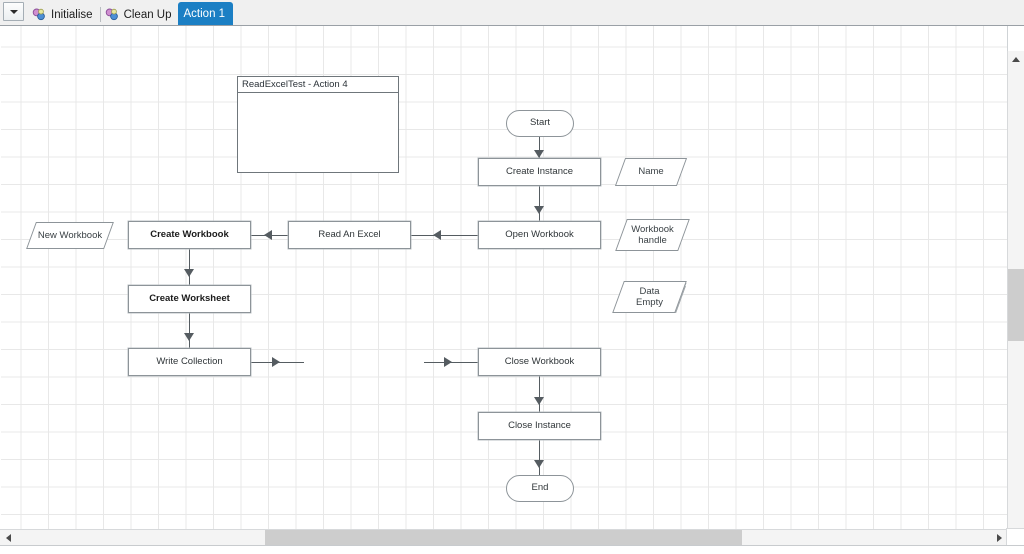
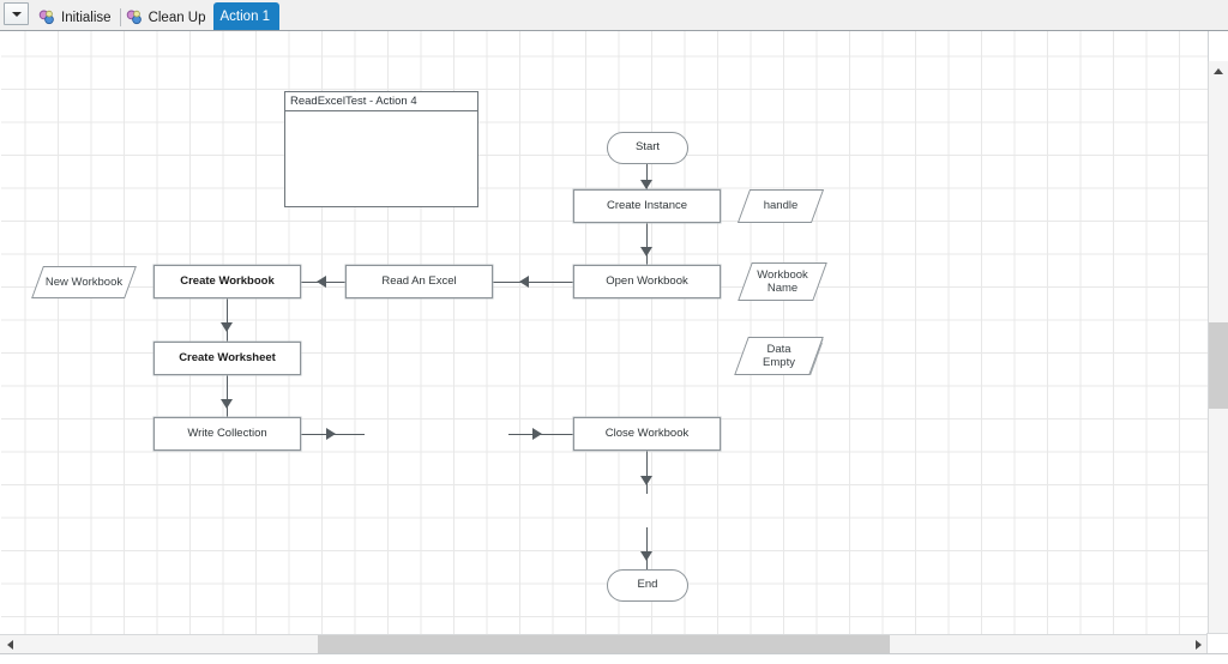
  Initialise
  Clean Up
  Action 1
  ReadExcelTest - Action 4
  Start
  Create Instance
  Open Workbook
  Read An Excel
  Create Workbook
  Create Worksheet
  Write Collection
  Close Workbook
- Close Instance
  End
  New Workbook
- Name
+ handle
  Workbook
- handle
+ Name
  Data
  Empty
